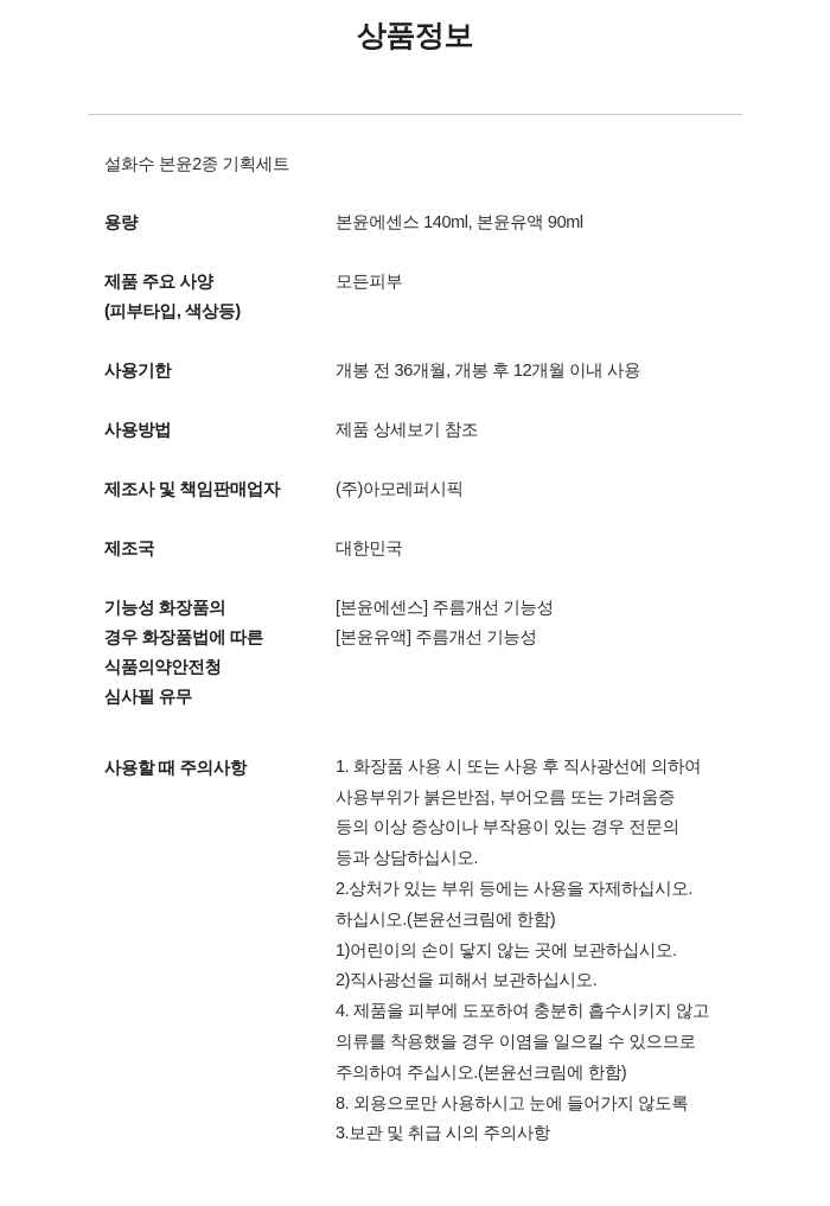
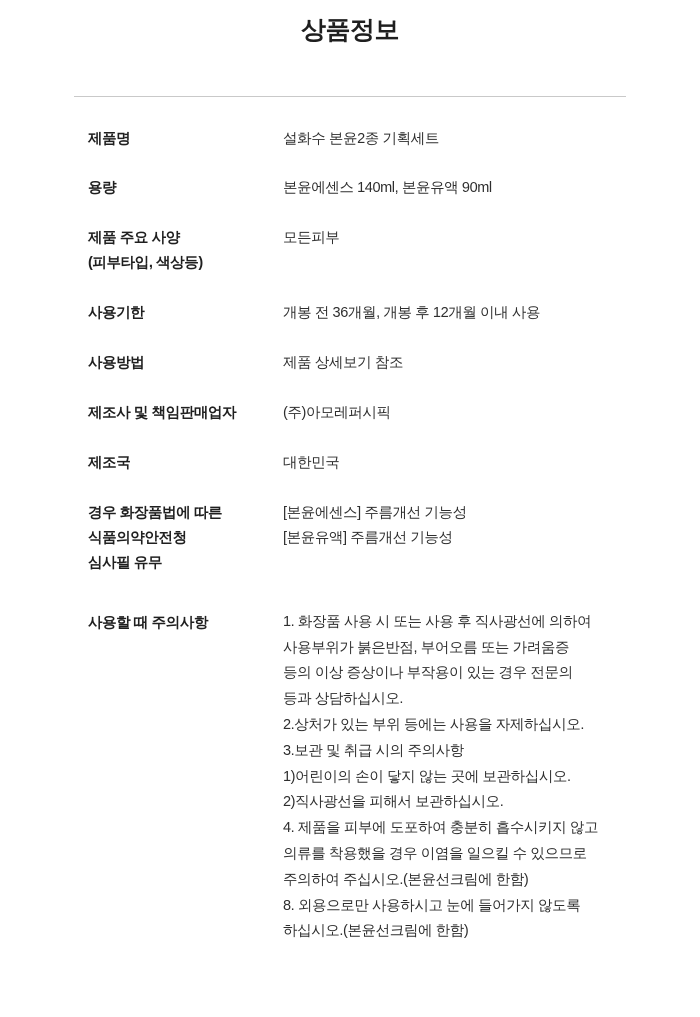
  상품정보
+ 제품명
  설화수 본윤2종 기획세트
  용량
  본윤에센스 140ml, 본윤유액 90ml
  제품 주요 사양
  (피부타입, 색상등)
  모든피부
  사용기한
  개봉 전 36개월, 개봉 후 12개월 이내 사용
  사용방법
  제품 상세보기 참조
  제조사 및 책임판매업자
  (주)아모레퍼시픽
  제조국
  대한민국
- 기능성 화장품의
  경우 화장품법에 따른
  식품의약안전청
  심사필 유무
  [본윤에센스] 주름개선 기능성
  [본윤유액] 주름개선 기능성
  사용할 때 주의사항
  1. 화장품 사용 시 또는 사용 후 직사광선에 의하여
  사용부위가 붉은반점, 부어오름 또는 가려움증
  등의 이상 증상이나 부작용이 있는 경우 전문의
  등과 상담하십시오.
  2.상처가 있는 부위 등에는 사용을 자제하십시오.
- 하십시오.(본윤선크림에 한함)
+ 3.보관 및 취급 시의 주의사항
  1)어린이의 손이 닿지 않는 곳에 보관하십시오.
  2)직사광선을 피해서 보관하십시오.
  4. 제품을 피부에 도포하여 충분히 흡수시키지 않고
  의류를 착용했을 경우 이염을 일으킬 수 있으므로
  주의하여 주십시오.(본윤선크림에 한함)
  8. 외용으로만 사용하시고 눈에 들어가지 않도록
- 3.보관 및 취급 시의 주의사항
+ 하십시오.(본윤선크림에 한함)
